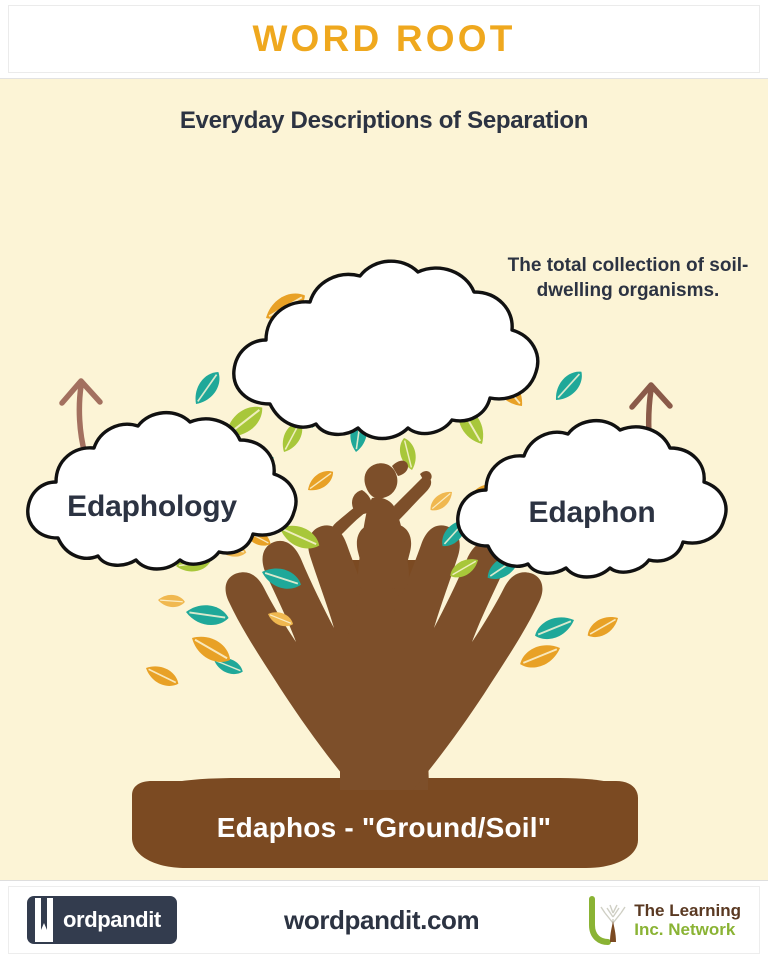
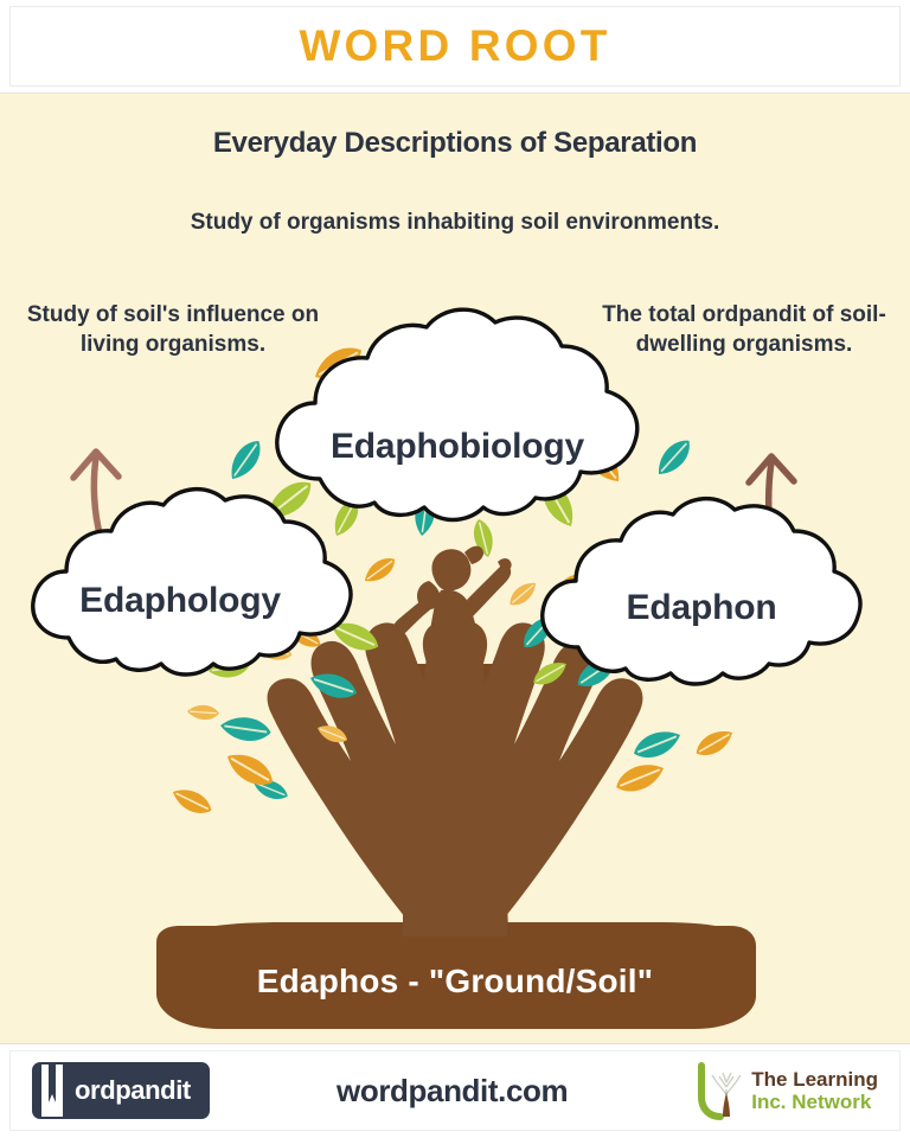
  WORD ROOT
  Everyday Descriptions of Separation
+ Study of organisms inhabiting soil environments.
+ Study of soil's influence on living organisms.
- The total collection of soil-dwelling organisms.
+ The total ordpandit of soil-dwelling organisms.
+ Edaphobiology
  Edaphology
  Edaphon
  Edaphos - "Ground/Soil"
  ordpandit
  wordpandit.com
  The Learning
  Inc. Network
